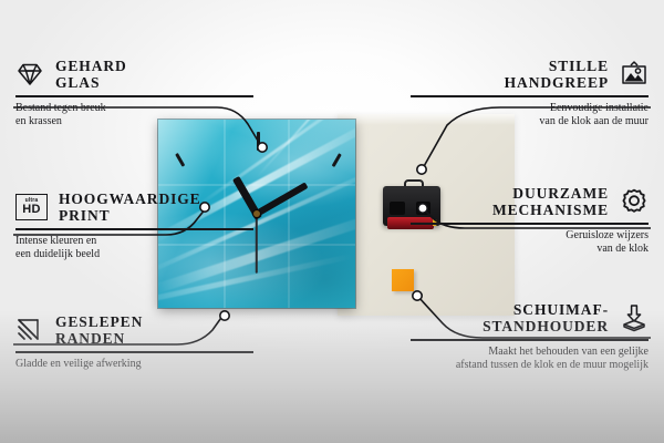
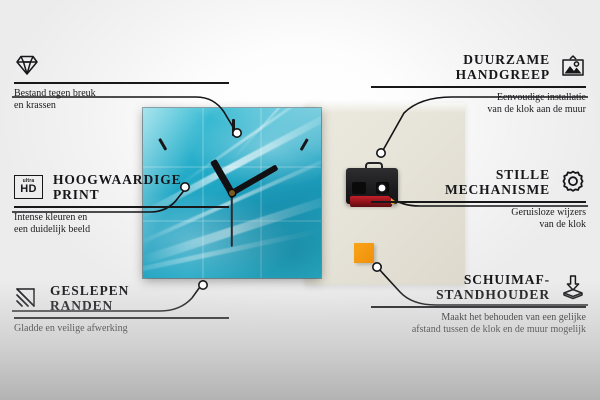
- GEHARD
- GLAS
  Bestand tegen breuk
  en krassen
  HD
  HOOGWAARDIGE
  PRINT
  Intense kleuren en
  een duidelijk beeld
- STILLE
+ DUURZAME
  HANDGREEP
  Eenvoudige installatie
  van de klok aan de muur
- DUURZAME
+ STILLE
  MECHANISME
  Geruisloze wijzers
  van de klok
